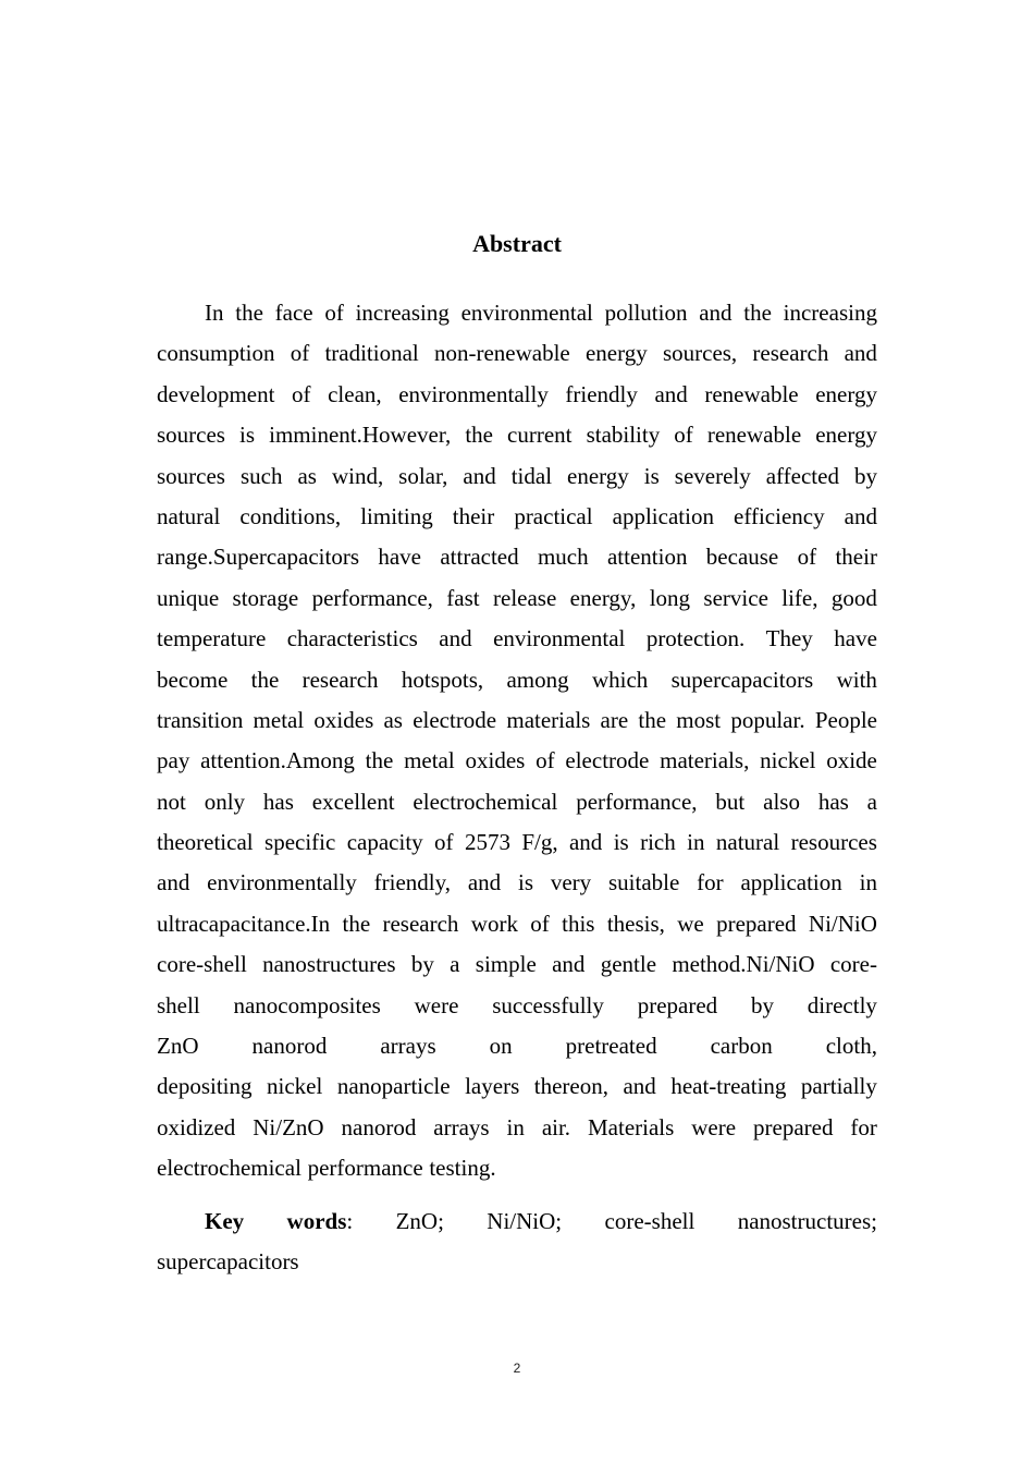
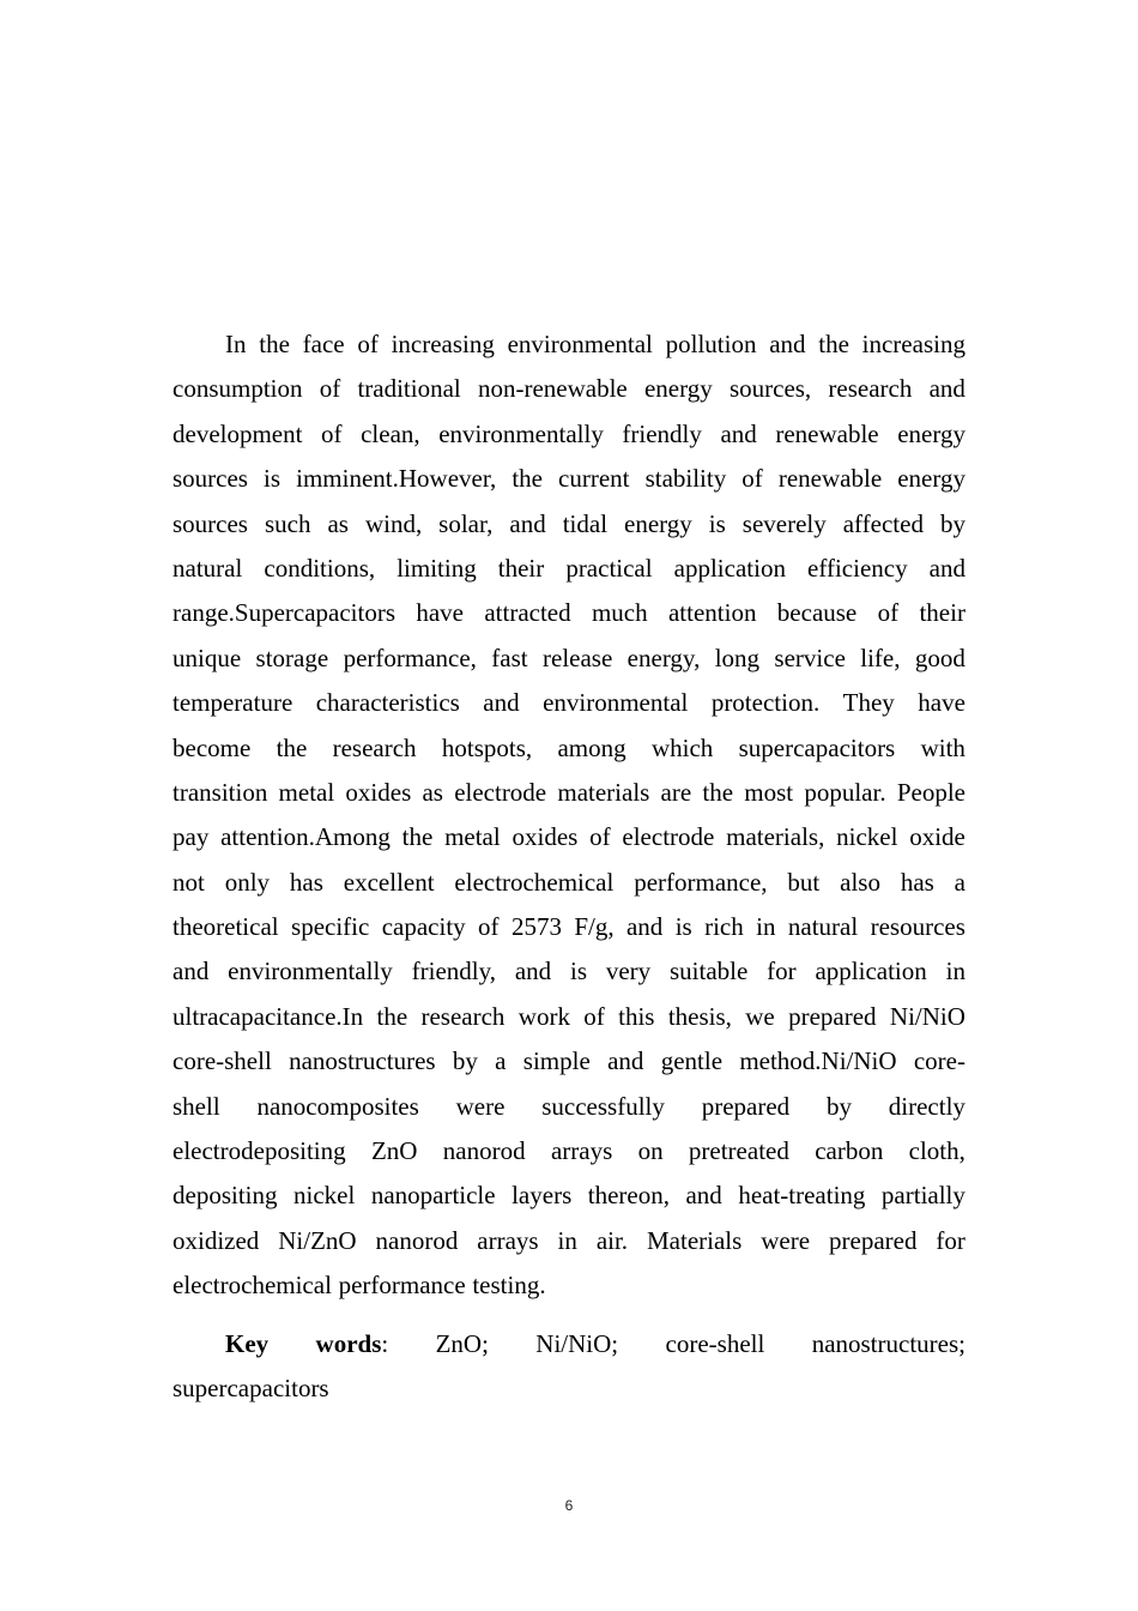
- Abstract
  In
  the
  face
  of
  increasing
  environmental
  pollution
  and
  the
  increasing
  consumption
  of
  traditional
  non-renewable
  energy
  sources,
  research
  and
  development
  of
  clean,
  environmentally
  friendly
  and
  renewable
  energy
  sources
  is
  imminent.However,
  the
  current
  stability
  of
  renewable
  energy
  sources
  such
  as
  wind,
  solar,
  and
  tidal
  energy
  is
  severely
  affected
  by
  natural
  conditions,
  limiting
  their
  practical
  application
  efficiency
  and
  range.Supercapacitors
  have
  attracted
  much
  attention
  because
  of
  their
  unique
  storage
  performance,
  fast
  release
  energy,
  long
  service
  life,
  good
  temperature
  characteristics
  and
  environmental
  protection.
  They
  have
  become
  the
  research
  hotspots,
  among
  which
  supercapacitors
  with
  transition
  metal
  oxides
  as
  electrode
  materials
  are
  the
  most
  popular.
  People
  pay
  attention.Among
  the
  metal
  oxides
  of
  electrode
  materials,
  nickel
  oxide
  not
  only
  has
  excellent
  electrochemical
  performance,
  but
  also
  has
  a
  theoretical
  specific
  capacity
  of
  2573
  F/g,
  and
  is
  rich
  in
  natural
  resources
  and
  environmentally
  friendly,
  and
  is
  very
  suitable
  for
  application
  in
  ultracapacitance.In
  the
  research
  work
  of
  this
  thesis,
  we
  prepared
  Ni/NiO
  core-shell
  nanostructures
  by
  a
  simple
  and
  gentle
  method.Ni/NiO
  core-
  shell
  nanocomposites
  were
  successfully
  prepared
  by
  directly
+ electrodepositing
  ZnO
  nanorod
  arrays
  on
  pretreated
  carbon
  cloth,
  depositing
  nickel
  nanoparticle
  layers
  thereon,
  and
  heat-treating
  partially
  oxidized
  Ni/ZnO
  nanorod
  arrays
  in
  air.
  Materials
  were
  prepared
  for
  electrochemical
  performance
  testing.
  Key
  words:
  ZnO;
  Ni/NiO;
  core-shell
  nanostructures;
  supercapacitors
- 2
+ 6
